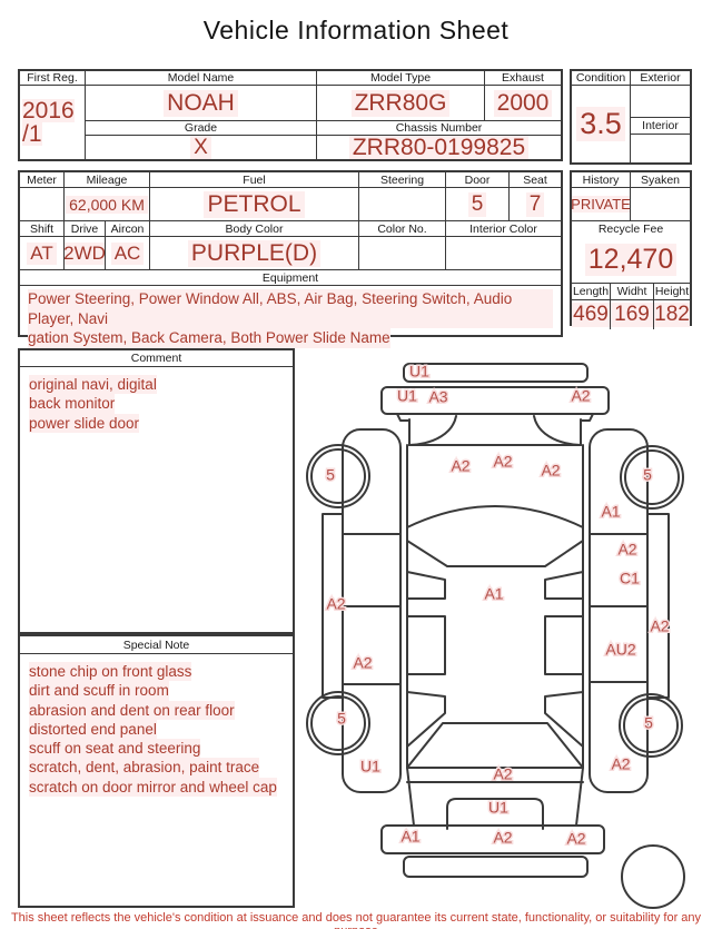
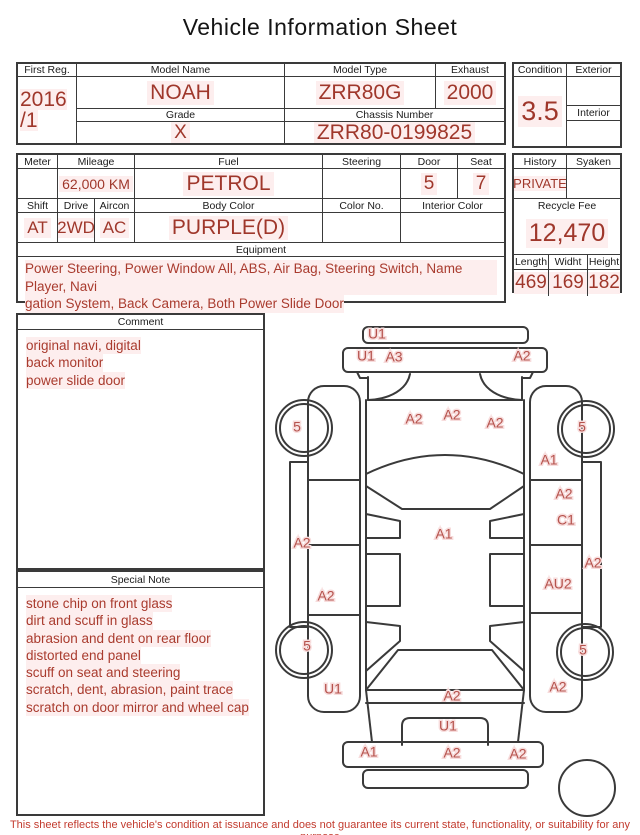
  Vehicle Information Sheet
  First Reg.
  Model Name
  Model Type
  Exhaust
  2016
  /1
  NOAH
  ZRR80G
  2000
  Grade
  Chassis Number
  X
  ZRR80-0199825
  Condition
  Exterior
  3.5
  Interior
  Meter
  Mileage
  Fuel
  Steering
  Door
  Seat
  62,000 KM
  PETROL
  5
  7
  Shift
  Drive
  Aircon
  Body Color
  Color No.
  Interior Color
  AT
  2WD
  AC
  PURPLE(D)
  Equipment
- Power Steering, Power Window All, ABS, Air Bag, Steering Switch, Audio Player, Navi
+ Power Steering, Power Window All, ABS, Air Bag, Steering Switch, Name Player, Navi
- gation System, Back Camera, Both Power Slide Name
+ gation System, Back Camera, Both Power Slide Door
  History
  Syaken
  PRIVATE
  Recycle Fee
  12,470
  Length
  Widht
  Height
  469
  169
  182
  Comment
  original navi, digital
  back monitor
  power slide door
  Special Note
  stone chip on front glass
- dirt and scuff in room
+ dirt and scuff in glass
  abrasion and dent on rear floor
  distorted end panel
  scuff on seat and steering
  scratch, dent, abrasion, paint trace
  scratch on door mirror and wheel cap
  U1
  U1
  A3
  A2
  A2
  A2
  A2
  5
  5
  A1
  A2
  A2
  C1
  A1
  A2
  A2
  AU2
  5
  5
  U1
  A2
  A2
  U1
  A1
  A2
  A2
  This sheet reflects the vehicle's condition at issuance and does not guarantee its current state, functionality, or suitability for any
